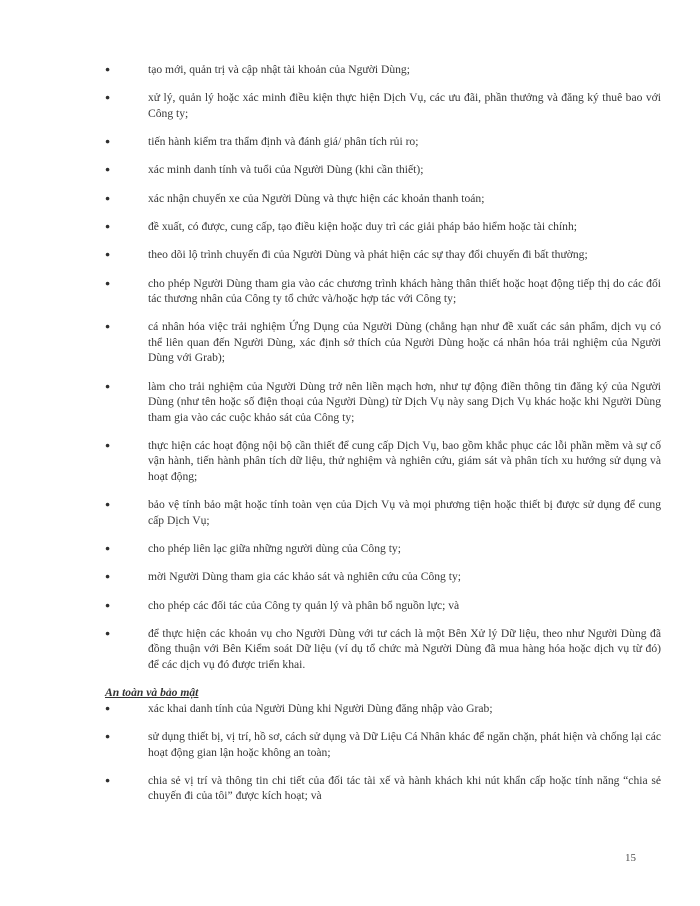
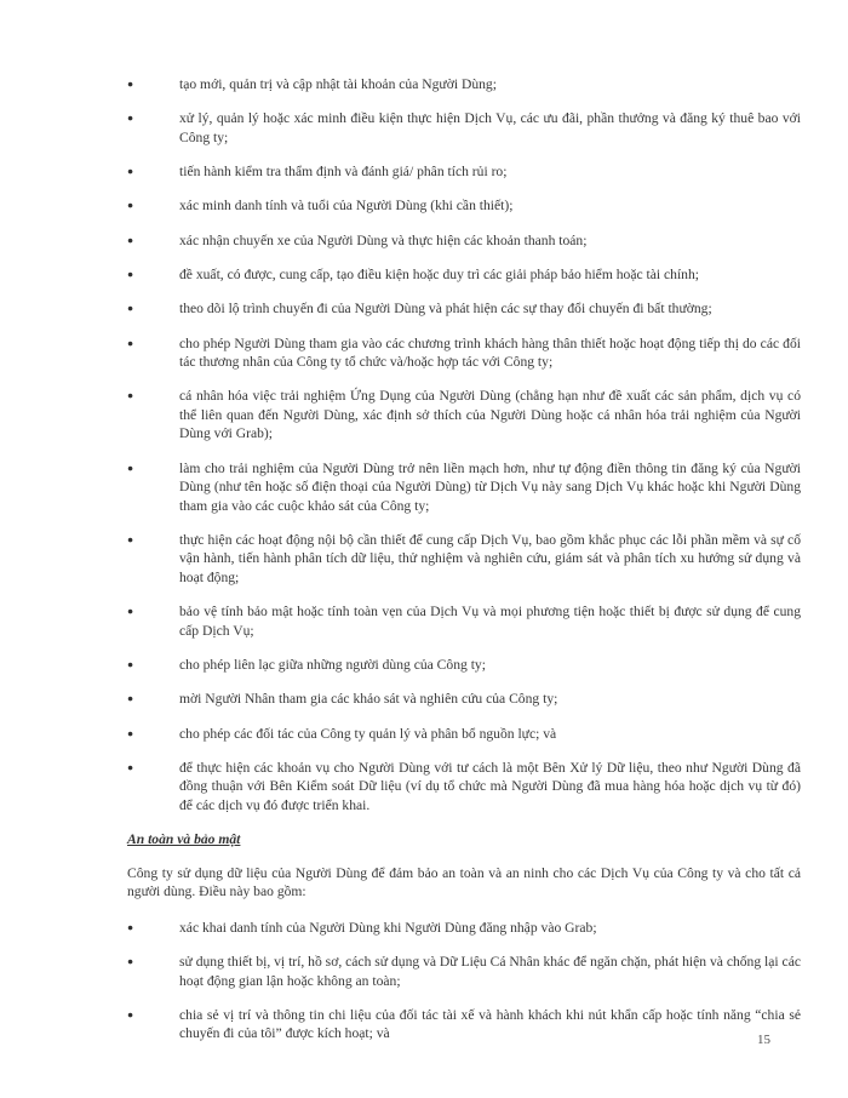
  ●
  tạo mới, quản trị và cập nhật tài khoản của Người Dùng;
  ●
  xử lý, quản lý hoặc xác minh điều kiện thực hiện Dịch Vụ, các ưu đãi, phần thưởng và đăng ký thuê bao với Công ty;
  ●
  tiến hành kiểm tra thẩm định và đánh giá/ phân tích rủi ro;
  ●
  xác minh danh tính và tuổi của Người Dùng (khi cần thiết);
  ●
  xác nhận chuyến xe của Người Dùng và thực hiện các khoản thanh toán;
  ●
  đề xuất, có được, cung cấp, tạo điều kiện hoặc duy trì các giải pháp bảo hiểm hoặc tài chính;
  ●
  theo dõi lộ trình chuyến đi của Người Dùng và phát hiện các sự thay đổi chuyến đi bất thường;
  ●
  cho phép Người Dùng tham gia vào các chương trình khách hàng thân thiết hoặc hoạt động tiếp thị do các đối tác thương nhân của Công ty tổ chức và/hoặc hợp tác với Công ty;
  ●
  cá nhân hóa việc trải nghiệm Ứng Dụng của Người Dùng (chẳng hạn như đề xuất các sản phẩm, dịch vụ có thể liên quan đến Người Dùng, xác định sở thích của Người Dùng hoặc cá nhân hóa trải nghiệm của Người Dùng với Grab);
  ●
  làm cho trải nghiệm của Người Dùng trở nên liền mạch hơn, như tự động điền thông tin đăng ký của Người Dùng (như tên hoặc số điện thoại của Người Dùng) từ Dịch Vụ này sang Dịch Vụ khác hoặc khi Người Dùng tham gia vào các cuộc khảo sát của Công ty;
  ●
  thực hiện các hoạt động nội bộ cần thiết để cung cấp Dịch Vụ, bao gồm khắc phục các lỗi phần mềm và sự cố vận hành, tiến hành phân tích dữ liệu, thử nghiệm và nghiên cứu, giám sát và phân tích xu hướng sử dụng và hoạt động;
  ●
  bảo vệ tính bảo mật hoặc tính toàn vẹn của Dịch Vụ và mọi phương tiện hoặc thiết bị được sử dụng để cung cấp Dịch Vụ;
  ●
  cho phép liên lạc giữa những người dùng của Công ty;
  ●
- mời Người Dùng tham gia các khảo sát và nghiên cứu của Công ty;
+ mời Người Nhân tham gia các khảo sát và nghiên cứu của Công ty;
  ●
  cho phép các đối tác của Công ty quản lý và phân bổ nguồn lực; và
  ●
  để thực hiện các khoản vụ cho Người Dùng với tư cách là một Bên Xử lý Dữ liệu, theo như Người Dùng đã đồng thuận với Bên Kiểm soát Dữ liệu (ví dụ tổ chức mà Người Dùng đã mua hàng hóa hoặc dịch vụ từ đó) để các dịch vụ đó được triển khai.
  An toàn và bảo mật
+ Công ty sử dụng dữ liệu của Người Dùng để đảm bảo an toàn và an ninh cho các Dịch Vụ của Công ty và cho tất cả người dùng. Điều này bao gồm:
  ●
  xác khai danh tính của Người Dùng khi Người Dùng đăng nhập vào Grab;
  ●
  sử dụng thiết bị, vị trí, hồ sơ, cách sử dụng và Dữ Liệu Cá Nhân khác để ngăn chặn, phát hiện và chống lại các hoạt động gian lận hoặc không an toàn;
  ●
- chia sẻ vị trí và thông tin chi tiết của đối tác tài xế và hành khách khi nút khẩn cấp hoặc tính năng “chia sẻ chuyến đi của tôi” được kích hoạt; và
+ chia sẻ vị trí và thông tin chi liệu của đối tác tài xế và hành khách khi nút khẩn cấp hoặc tính năng “chia sẻ chuyến đi của tôi” được kích hoạt; và
  15
